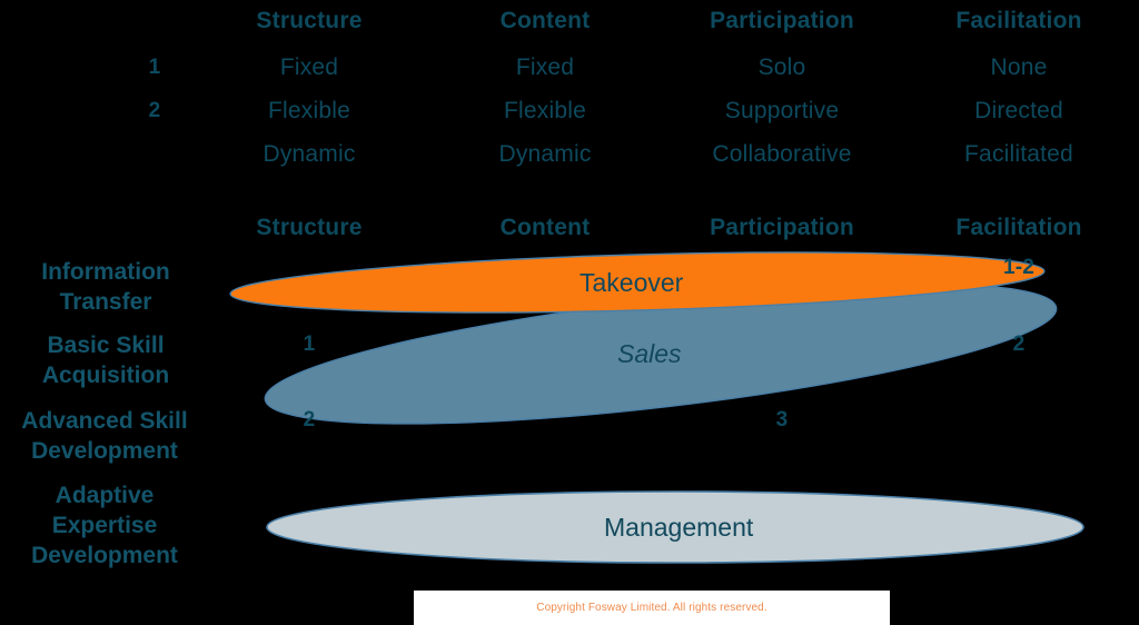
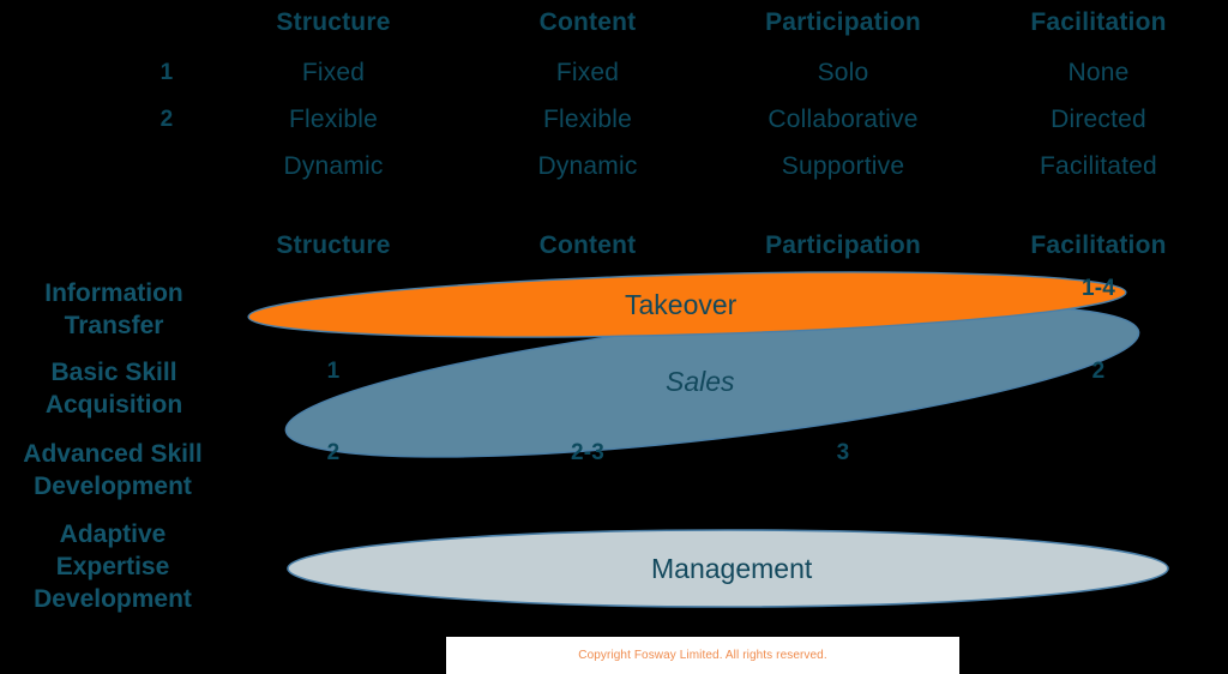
  Structure
  Content
  Participation
  Facilitation
  1
  Fixed
  Fixed
  Solo
  None
  2
  Flexible
  Flexible
- Supportive
+ Collaborative
  Directed
  Dynamic
  Dynamic
- Collaborative
+ Supportive
  Facilitated
  Structure
  Content
  Participation
  Facilitation
  Takeover
  Sales
  Management
  Information
  Transfer
  Basic Skill
  Acquisition
  Advanced Skill
  Development
  Adaptive
  Expertise
  Development
- 1-2
+ 1-4
  1
  2
  2
+ 2-3
  3
  Copyright Fosway Limited. All rights reserved.
